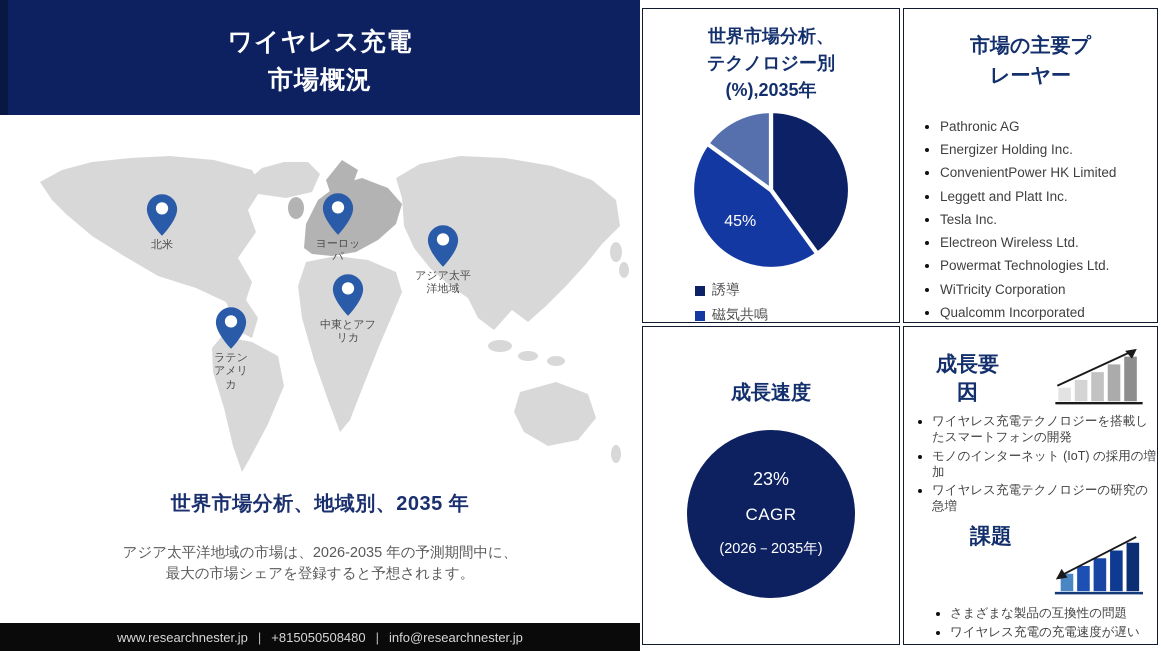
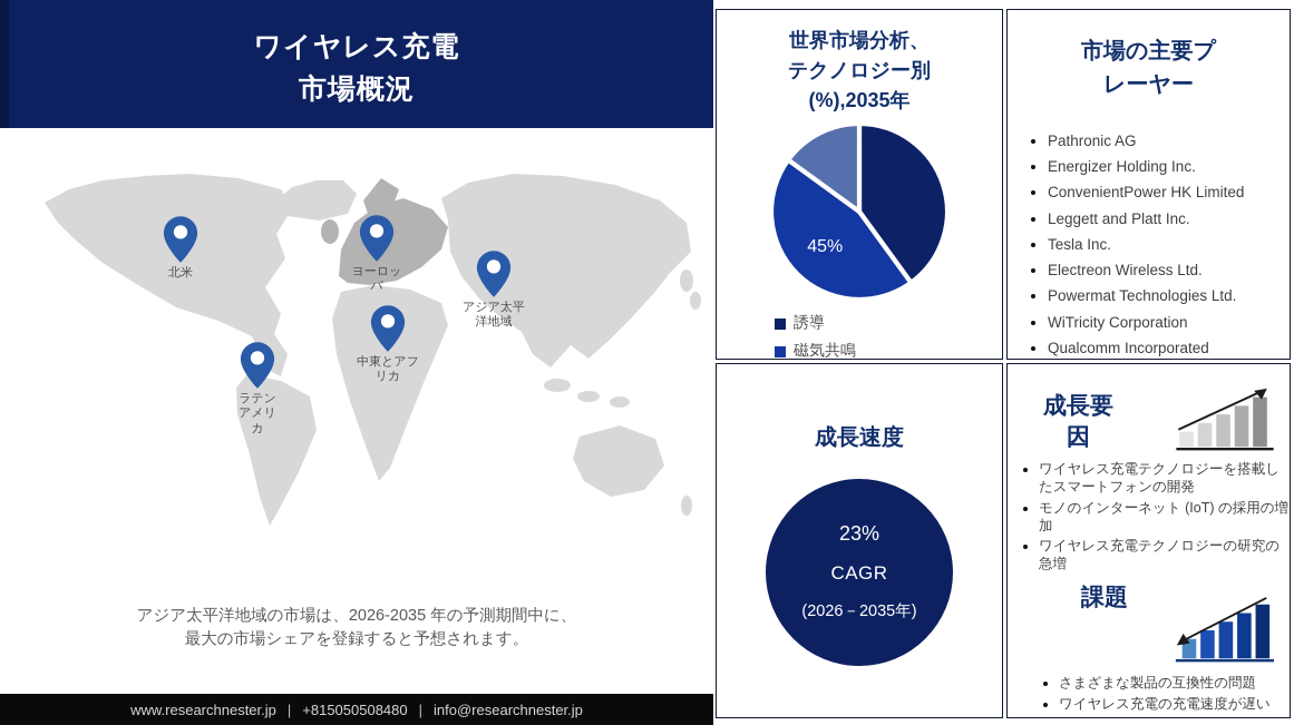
  ワイヤレス充電
  市場概況
  北米
  ヨーロッ
  パ
  ラテン
  アメリ
  カ
  中東とアフ
  リカ
  アジア太平
  洋地域
- 世界市場分析、地域別、2035 年
  アジア太平洋地域の市場は、2026-2035 年の予測期間中に、
  最大の市場シェアを登録すると予想されます。
  www.researchnester.jp
  |
  +815050508480
  |
  info@researchnester.jp
  世界市場分析、
  テクノロジー別
  (%),2035年
  45%
  誘導
  磁気共鳴
  市場の主要プ
  レーヤー
  Pathronic AG
  Energizer Holding Inc.
  ConvenientPower HK Limited
  Leggett and Platt Inc.
  Tesla Inc.
  Electreon Wireless Ltd.
  Powermat Technologies Ltd.
  WiTricity Corporation
  Qualcomm Incorporated
  成長速度
  23%
  CAGR
  (2026－2035年)
  成長要
  因
  ワイヤレス充電テクノロジーを搭載したスマートフォンの開発
  モノのインターネット (IoT) の採用の増加
  ワイヤレス充電テクノロジーの研究の急増
  課題
  さまざまな製品の互換性の問題
  ワイヤレス充電の充電速度が遅い
